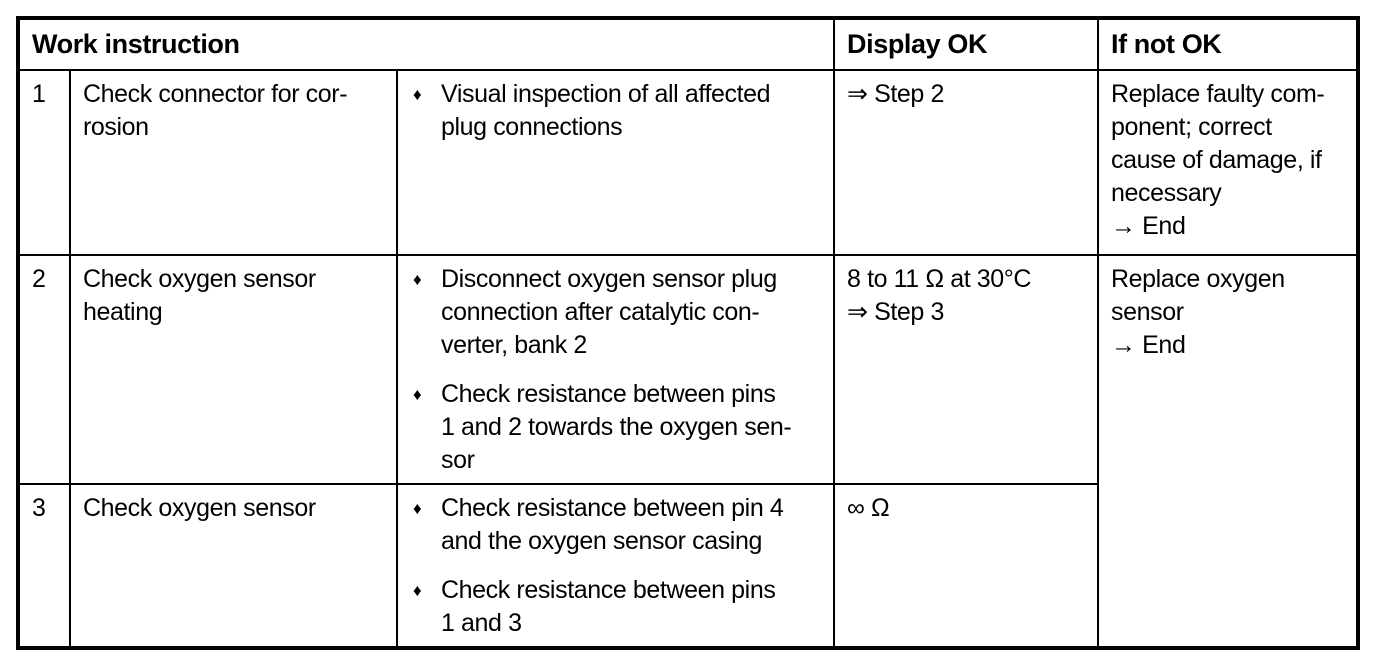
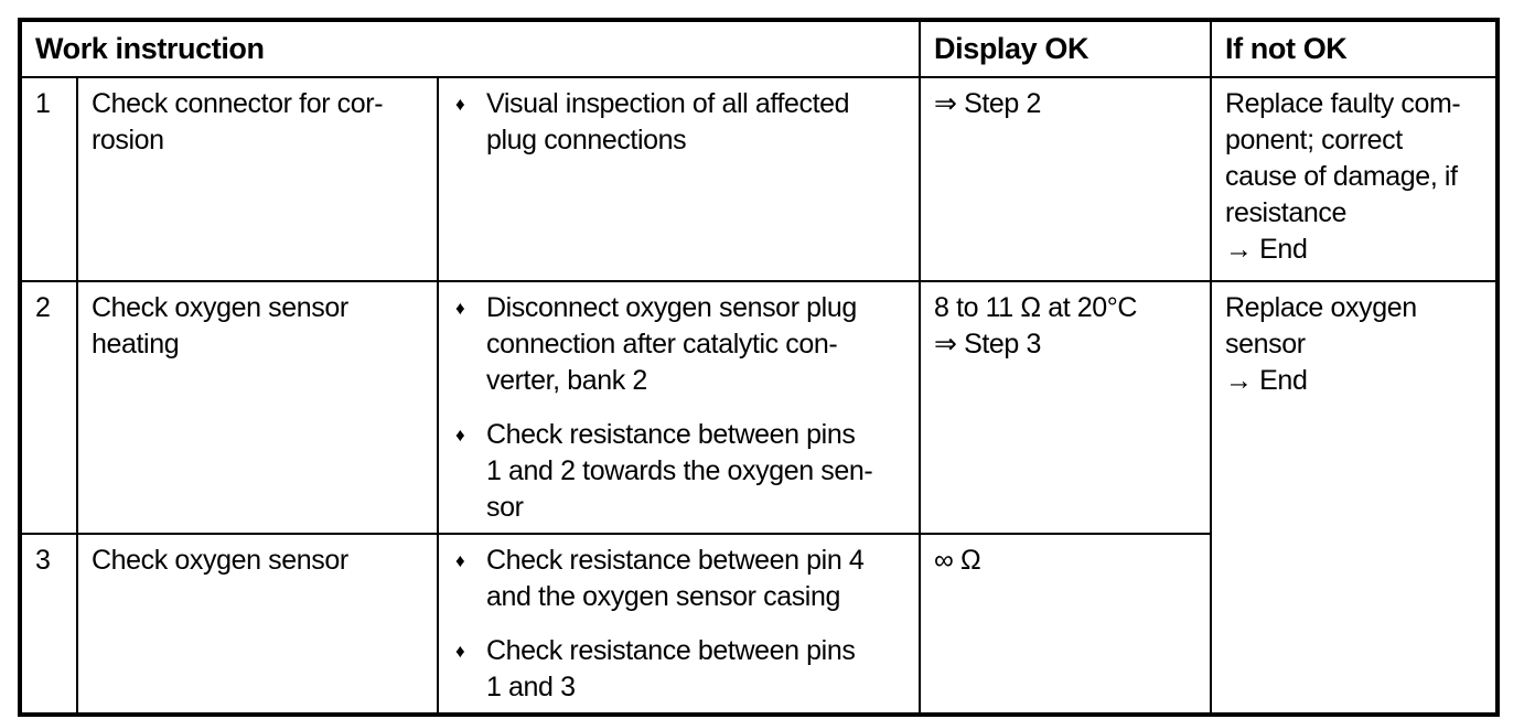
  Work instruction	Display OK	If not OK
- 1	Check connector for cor- rosion	♦ Visual inspection of all affected plug connections	⇒ Step 2	Replace faulty com- ponent; correct cause of damage, if necessary → End
+ 1	Check connector for cor- rosion	♦ Visual inspection of all affected plug connections	⇒ Step 2	Replace faulty com- ponent; correct cause of damage, if resistance → End
- 2	Check oxygen sensor heating	♦ Disconnect oxygen sensor plug connection after catalytic con- verter, bank 2 ♦ Check resistance between pins 1 and 2 towards the oxygen sen- sor	8 to 11 Ω at 30°C ⇒ Step 3	Replace oxygen sensor → End
+ 2	Check oxygen sensor heating	♦ Disconnect oxygen sensor plug connection after catalytic con- verter, bank 2 ♦ Check resistance between pins 1 and 2 towards the oxygen sen- sor	8 to 11 Ω at 20°C ⇒ Step 3	Replace oxygen sensor → End
  3	Check oxygen sensor	♦ Check resistance between pin 4 and the oxygen sensor casing ♦ Check resistance between pins 1 and 3	∞ Ω
